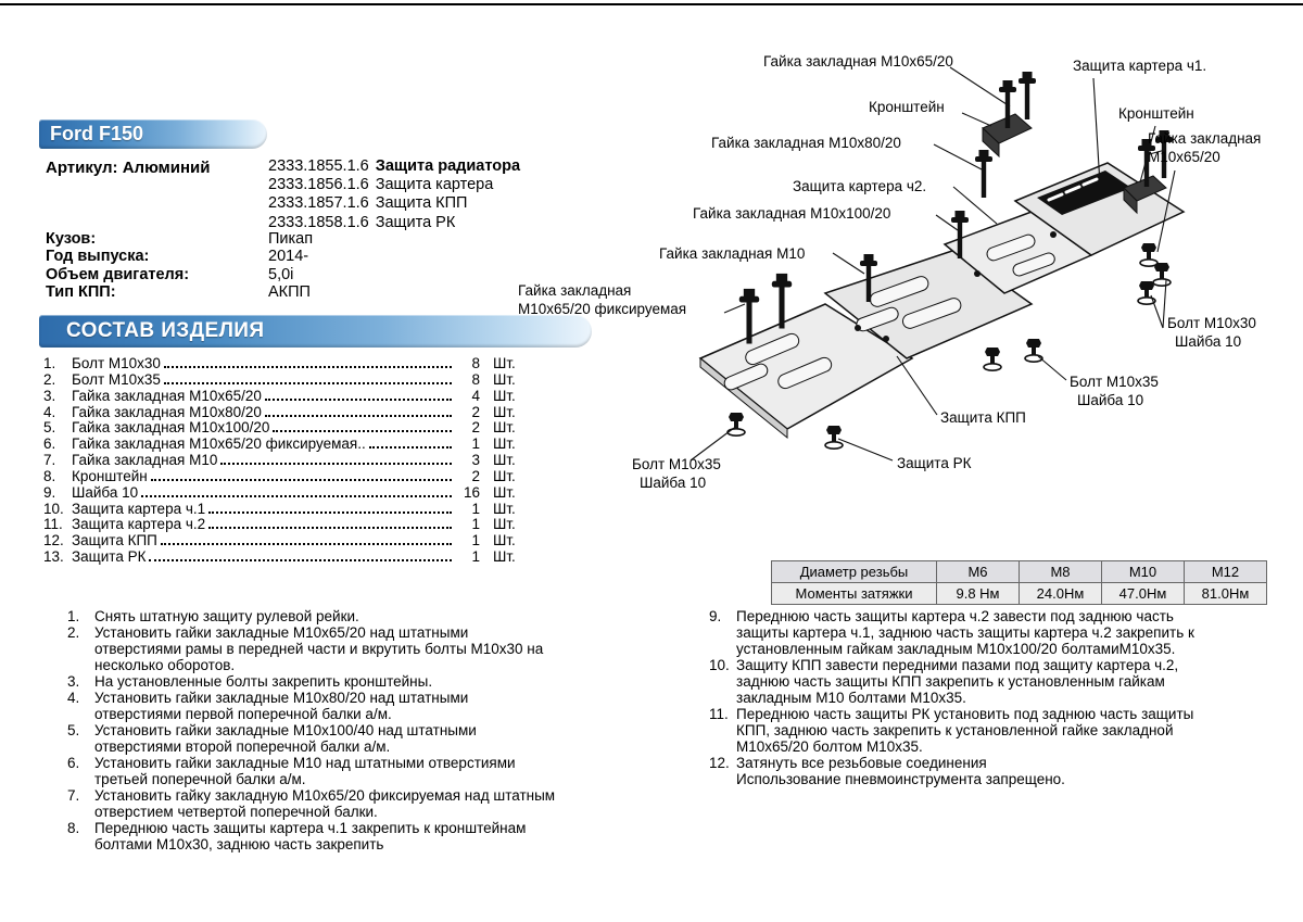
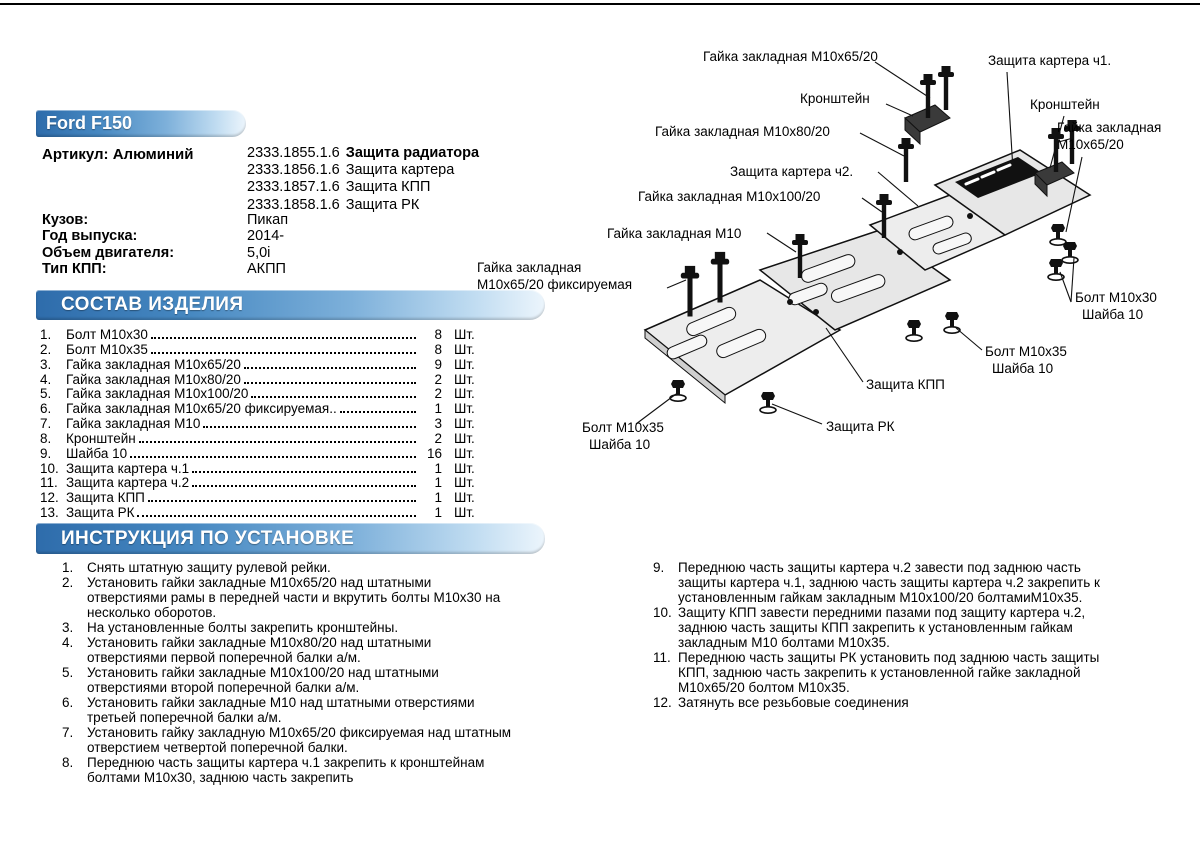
  Ford F150
  Артикул: Алюминий
  2333.1855.1.6 Защита радиатора
  2333.1856.1.6 Защита картера
  2333.1857.1.6 Защита КПП
  2333.1858.1.6 Защита РК
  Кузов: Пикап
  Год выпуска: 2014-
  Объем двигателя: 5,0i
  Тип КПП: АКПП
  СОСТАВ ИЗДЕЛИЯ
  1.
  Болт М10х30
  8
  Шт.
  2.
  Болт М10х35
  8
  Шт.
  3.
  Гайка закладная М10х65/20
- 4
+ 9
  Шт.
  4.
  Гайка закладная М10х80/20
  2
  Шт.
  5.
  Гайка закладная М10х100/20
  2
  Шт.
  6.
  Гайка закладная М10х65/20 фиксируемая..
  1
  Шт.
  7.
  Гайка закладная М10
  3
  Шт.
  8.
  Кронштейн
  2
  Шт.
  9.
  Шайба 10
  16
  Шт.
  10.
  Защита картера ч.1
  1
  Шт.
  11.
  Защита картера ч.2
  1
  Шт.
  12.
  Защита КПП
  1
  Шт.
  13.
  Защита РК
  1
  Шт.
+ ИНСТРУКЦИЯ ПО УСТАНОВКЕ
  1.
  Снять штатную защиту рулевой рейки.
  2.
  Установить гайки закладные М10х65/20 над штатными отверстиями рамы в передней части и вкрутить болты М10х30 на несколько оборотов.
  3.
  На установленные болты закрепить кронштейны.
  4.
  Установить гайки закладные М10х80/20 над штатными отверстиями первой поперечной балки а/м.
  5.
- Установить гайки закладные М10х100/40 над штатными отверстиями второй поперечной балки а/м.
+ Установить гайки закладные М10х100/20 над штатными отверстиями второй поперечной балки а/м.
  6.
  Установить гайки закладные М10 над штатными отверстиями третьей поперечной балки а/м.
  7.
  Установить гайку закладную М10х65/20 фиксируемая над штатным отверстием четвертой поперечной балки.
  8.
  Переднюю часть защиты картера ч.1 закрепить к кронштейнам болтами М10х30, заднюю часть закрепить
  9.
  Переднюю часть защиты картера ч.2 завести под заднюю часть защиты картера ч.1, заднюю часть защиты картера ч.2 закрепить к установленным гайкам закладным М10х100/20 болтамиМ10х35.
  10.
  Защиту КПП завести передними пазами под защиту картера ч.2, заднюю часть защиты КПП закрепить к установленным гайкам закладным М10 болтами М10х35.
  11.
  Переднюю часть защиты РК установить под заднюю часть защиты КПП, заднюю часть закрепить к установленной гайке закладной М10х65/20 болтом М10х35.
  12.
  Затянуть все резьбовые соединения
- Использование пневмоинструмента запрещено.
- Диаметр резьбы	М6	М8	М10	М12
- Моменты затяжки	9.8 Нм	24.0Нм	47.0Нм	81.0Нм
  Гайка закладная М10х65/20
  Защита картера ч1.
  Кронштейн
  Кронштейн
  Гайка закладная
  М10х65/20
  Гайка закладная М10х80/20
  Защита картера ч2.
  Гайка закладная М10х100/20
  Гайка закладная М10
  Гайка закладная
  М10х65/20 фиксируемая
  Болт М10х30
  Шайба 10
  Болт М10х35
  Шайба 10
  Защита КПП
  Болт М10х35
  Шайба 10
  Защита РК
